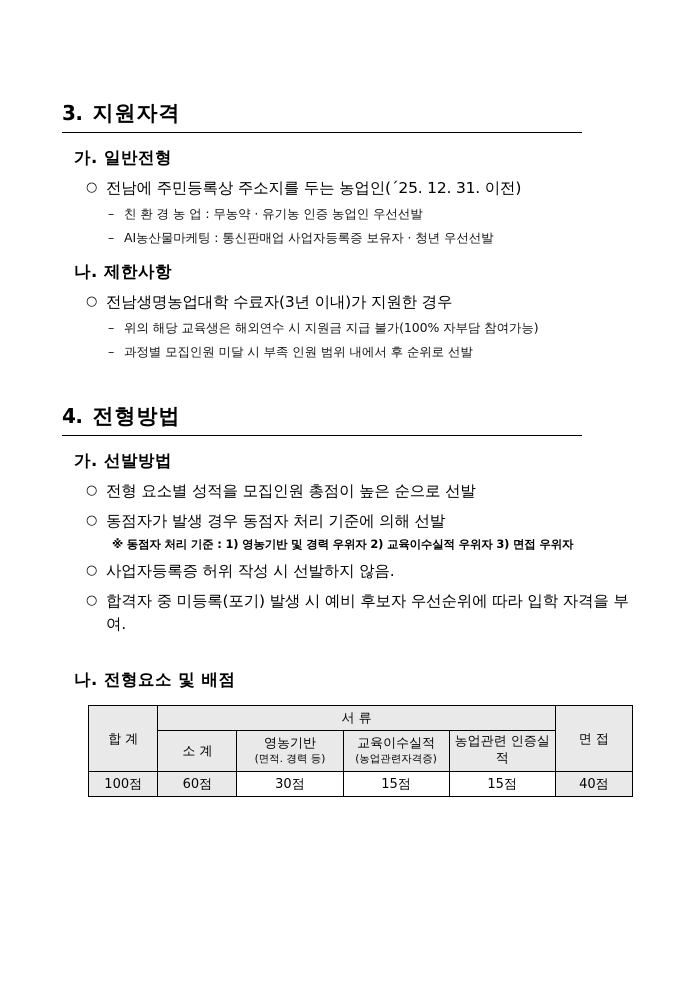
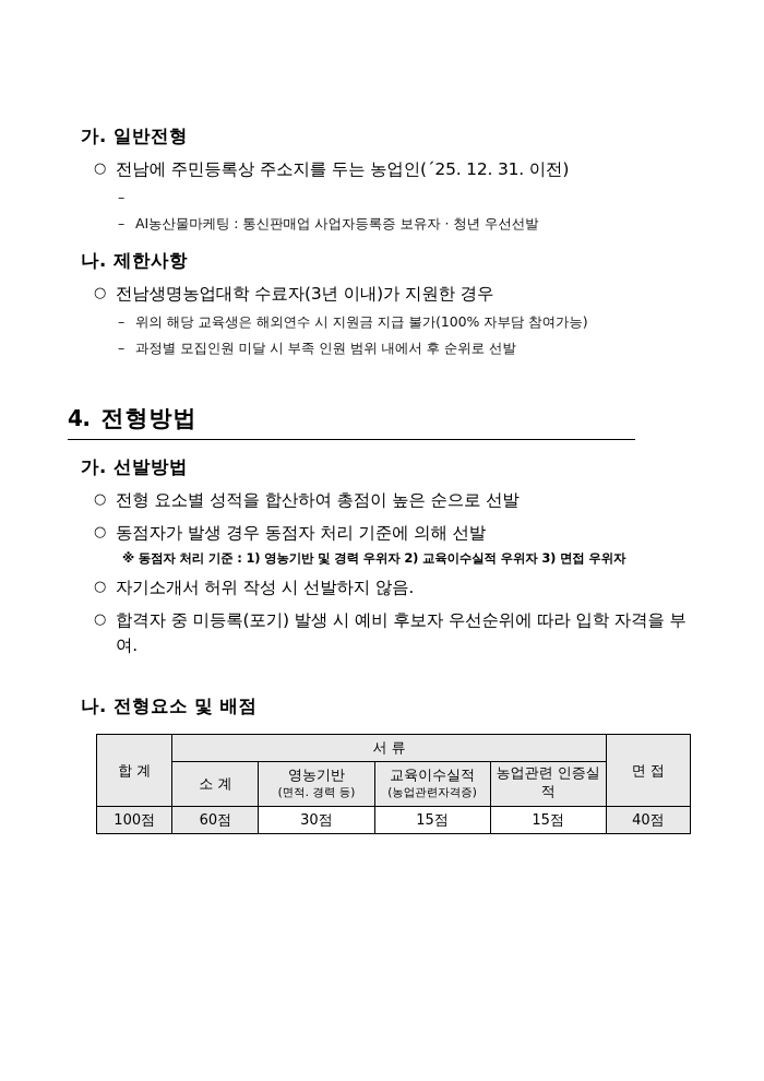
- 3.
- 지원자격
  가. 일반전형
  ○
  전남에 주민등록상 주소지를 두는 농업인(´25. 12. 31. 이전)
  –
- 친 환 경 농 업 : 무농약 · 유기농 인증 농업인 우선선발
  –
  AI농산물마케팅 : 통신판매업 사업자등록증 보유자 · 청년 우선선발
  나. 제한사항
  ○
  전남생명농업대학 수료자(3년 이내)가 지원한 경우
  –
  위의 해당 교육생은 해외연수 시 지원금 지급 불가(100% 자부담 참여가능)
  –
  과정별 모집인원 미달 시 부족 인원 범위 내에서 후 순위로 선발
  4.
  전형방법
  가. 선발방법
  ○
- 전형 요소별 성적을 모집인원 총점이 높은 순으로 선발
+ 전형 요소별 성적을 합산하여 총점이 높은 순으로 선발
  ○
  동점자가 발생 경우 동점자 처리 기준에 의해 선발
  ※ 동점자 처리 기준 : 1) 영농기반 및 경력 우위자 2) 교육이수실적 우위자 3) 면접 우위자
  ○
- 사업자등록증 허위 작성 시 선발하지 않음.
+ 자기소개서 허위 작성 시 선발하지 않음.
  ○
  합격자 중 미등록(포기) 발생 시 예비 후보자 우선순위에 따라 입학 자격을 부여.
  나. 전형요소 및 배점
  합 계	서 류	면 접
  소 계	영농기반 (면적. 경력 등)	교육이수실적 (농업관련자격증)	농업관련 인증실적
  100점	60점	30점	15점	15점	40점
